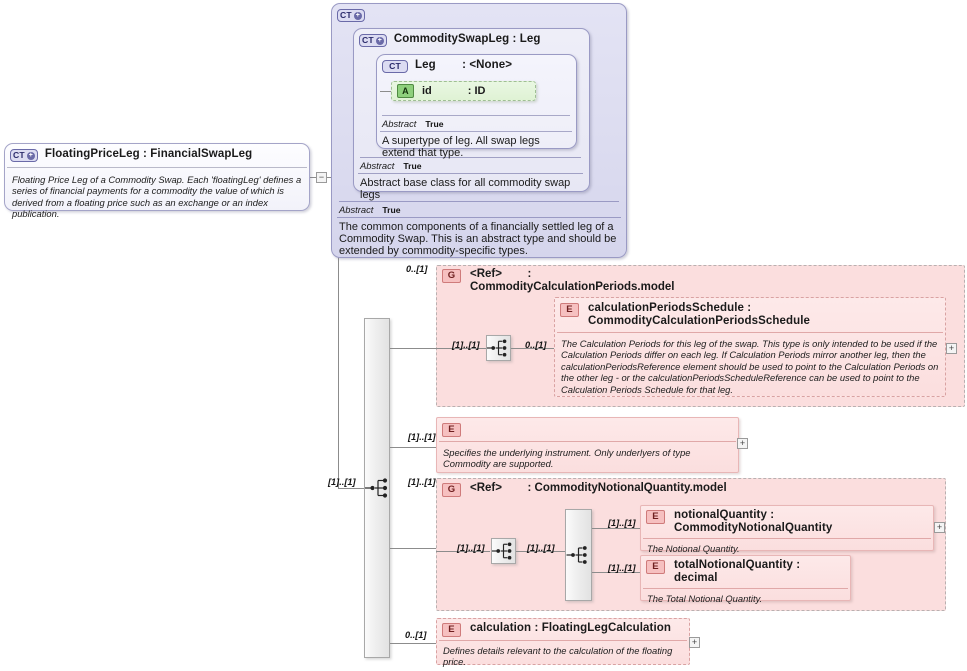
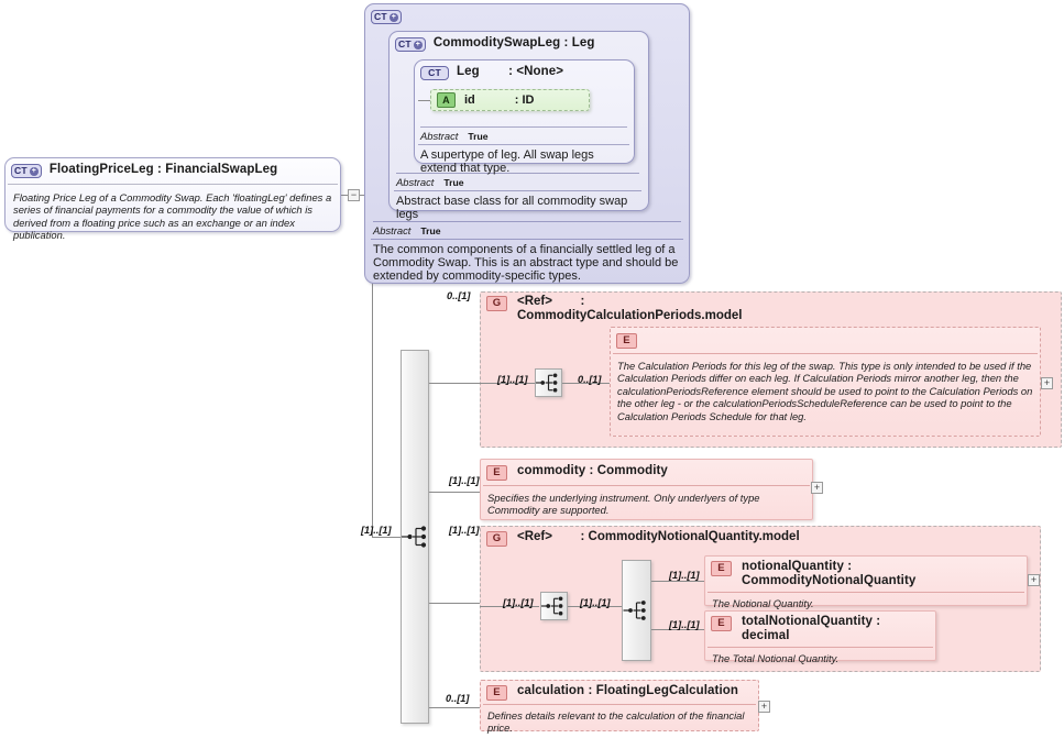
  −
  [1]..[1]
  0..[1]
  [1]..[1]
  [1]..[1]
  0..[1]
  CT
  FloatingPriceLeg : FinancialSwapLeg
  Floating Price Leg of a Commodity Swap. Each 'floatingLeg' defines a series of financial payments for a commodity the value of which is derived from a floating price such as an exchange or an index publication.
  CT
  Abstract
  True
  The common components of a financially settled leg of a Commodity Swap. This is an abstract type and should be extended by commodity-specific types.
  CT
  CommoditySwapLeg : Leg
  Abstract
  True
  Abstract base class for all commodity swap legs
  CT
  Leg : <None>
  A
  id
  : ID
  Abstract
  True
  A supertype of leg. All swap legs extend that type.
  G
  <Ref> : CommodityCalculationPeriods.model
  [1]..[1]
  0..[1]
  E
- calculationPeriodsSchedule : CommodityCalculationPeriodsSchedule
  The Calculation Periods for this leg of the swap. This type is only intended to be used if the Calculation Periods differ on each leg. If Calculation Periods mirror another leg, then the calculationPeriodsReference element should be used to point to the Calculation Periods on the other leg - or the calculationPeriodsScheduleReference can be used to point to the Calculation Periods Schedule for that leg.
  +
  E
+ commodity : Commodity
  Specifies the underlying instrument. Only underlyers of type Commodity are supported.
  +
  G
  <Ref> : CommodityNotionalQuantity.model
  [1]..[1]
  [1]..[1]
  [1]..[1]
  E
  notionalQuantity : CommodityNotionalQuantity
  The Notional Quantity.
  +
  [1]..[1]
  E
  totalNotionalQuantity : decimal
  The Total Notional Quantity.
  E
  calculation : FloatingLegCalculation
- Defines details relevant to the calculation of the floating price.
+ Defines details relevant to the calculation of the financial price.
  +
